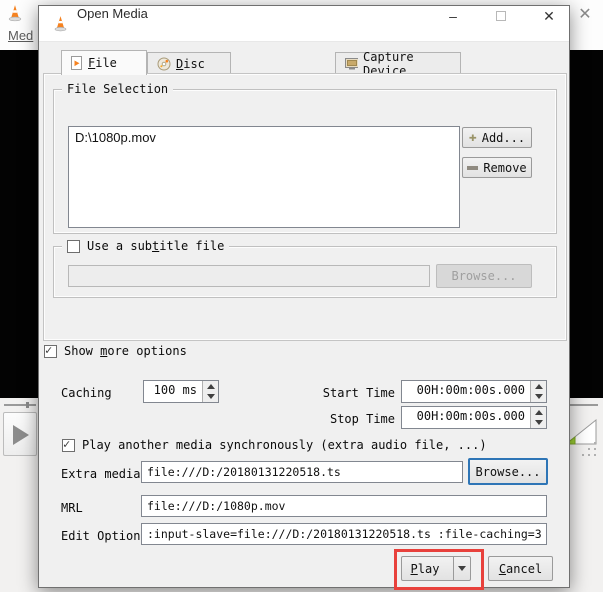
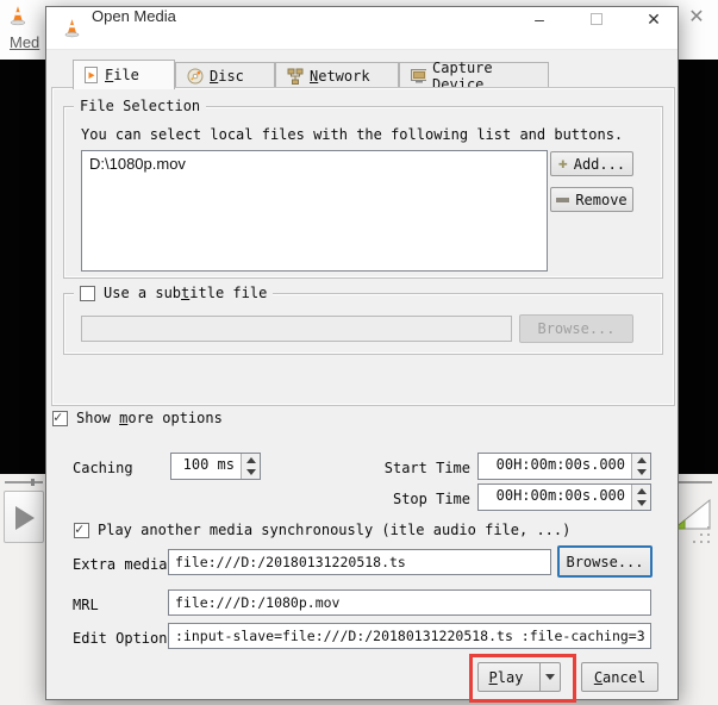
  Med
  ✕
  Open Media
  –
  ✕
  File
  Disc
+ Network
  Capture Device
  File Selection
+ You can select local files with the following list and buttons.
  D:\1080p.mov
  ✚
  Add...
  Remove
  Use a subtitle file
  Browse...
  Show more options
  Caching
  100 ms
  Start Time
  00H:00m:00s.000
  Stop Time
  00H:00m:00s.000
- Play another media synchronously (extra audio file, ...)
+ Play another media synchronously (itle audio file, ...)
  Extra media
  file:///D:/20180131220518.ts
  Browse...
  MRL
  file:///D:/1080p.mov
  Edit Option
  :input-slave=file:///D:/20180131220518.ts :file-caching=3
  Play
  Cancel
